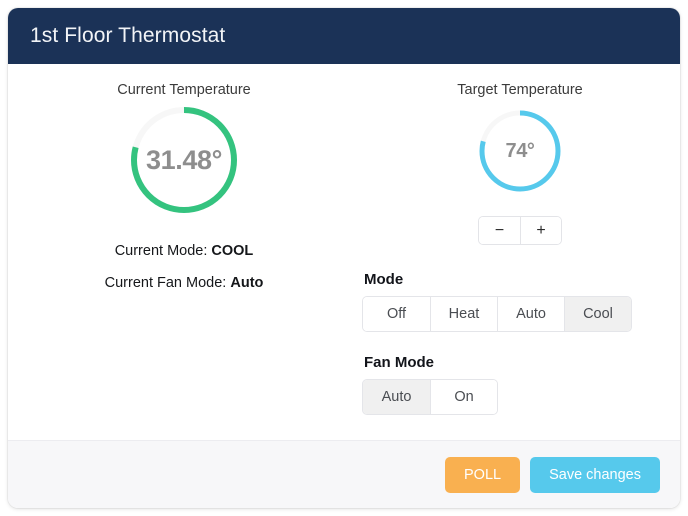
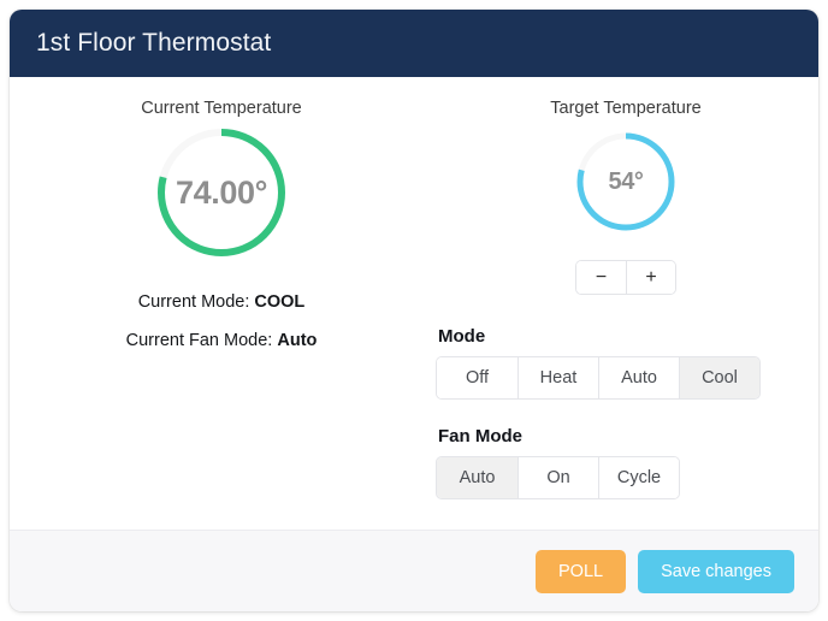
  1st Floor Thermostat
  Current Temperature
- 31.48°
+ 74.00°
  Current Mode: COOL
  Current Fan Mode: Auto
  Target Temperature
- 74°
+ 54°
  −
  +
  Mode
  Off
  Heat
  Auto
  Cool
  Fan Mode
  Auto
  On
+ Cycle
  POLL
  Save changes
